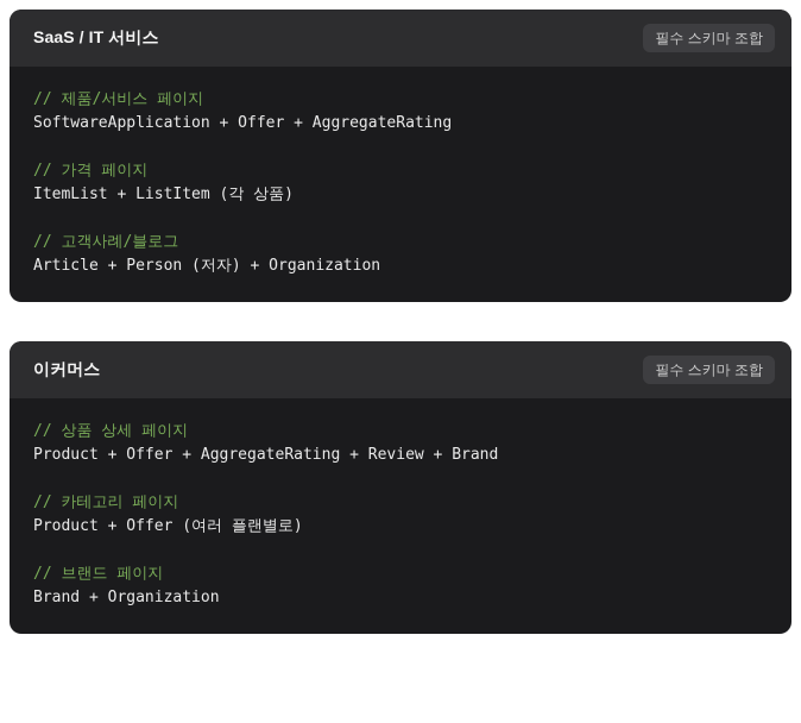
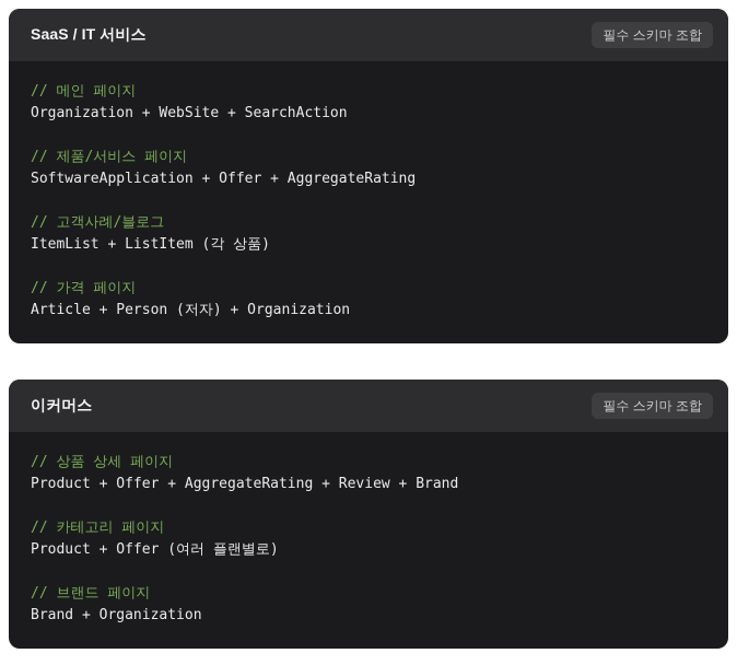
  SaaS / IT 서비스
  필수 스키마 조합
+ // 메인 페이지
+ Organization + WebSite + SearchAction
  // 제품/서비스 페이지
  SoftwareApplication + Offer + AggregateRating
- // 가격 페이지
+ // 고객사례/블로그
  ItemList + ListItem (각 상품)
- // 고객사례/블로그
+ // 가격 페이지
  Article + Person (저자) + Organization
  이커머스
  필수 스키마 조합
  // 상품 상세 페이지
  Product + Offer + AggregateRating + Review + Brand
  // 카테고리 페이지
  Product + Offer (여러 플랜별로)
  // 브랜드 페이지
  Brand + Organization
